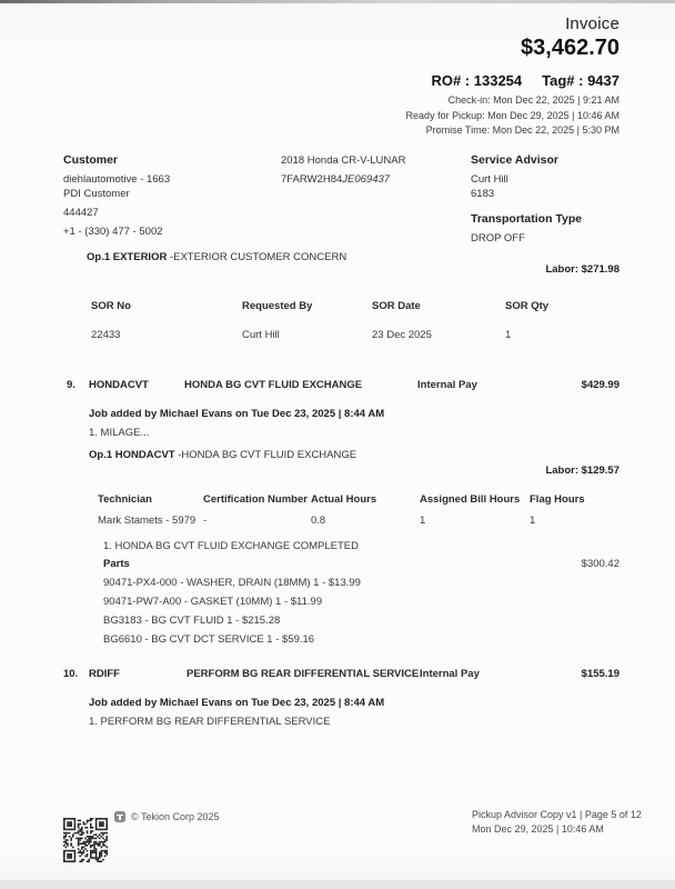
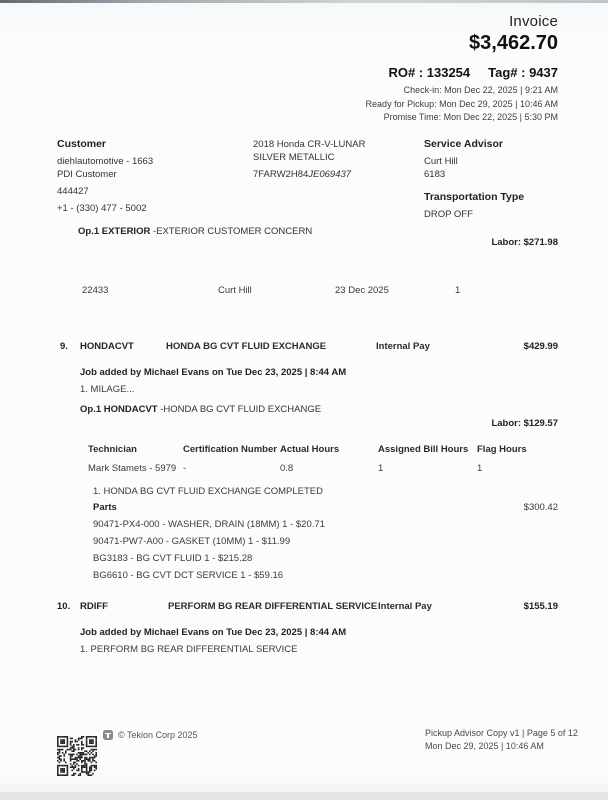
  Invoice
  $3,462.70
  RO# : 133254 Tag# : 9437
  Check-in: Mon Dec 22, 2025 | 9:21 AM
  Ready for Pickup: Mon Dec 29, 2025 | 10:46 AM
  Promise Time: Mon Dec 22, 2025 | 5:30 PM
  Customer
  diehlautomotive - 1663
  PDI Customer
  444427
  +1 - (330) 477 - 5002
  2018 Honda CR-V-LUNAR
+ SILVER METALLIC
  7FARW2H84JE069437
  Service Advisor
  Curt Hill
  6183
  Transportation Type
  DROP OFF
  Op.1 EXTERIOR -EXTERIOR CUSTOMER CONCERN
  Labor: $271.98
- SOR No
- Requested By
- SOR Date
- SOR Qty
  22433
  Curt Hill
  23 Dec 2025
  1
  9.
  HONDACVT
  HONDA BG CVT FLUID EXCHANGE
  Internal Pay
  $429.99
  Job added by Michael Evans on Tue Dec 23, 2025 | 8:44 AM
  1. MILAGE...
  Op.1 HONDACVT -HONDA BG CVT FLUID EXCHANGE
  Labor: $129.57
  Technician
  Certification Number
  Actual Hours
  Assigned Bill Hours
  Flag Hours
  Mark Stamets - 5979
  -
  0.8
  1
  1
  1. HONDA BG CVT FLUID EXCHANGE COMPLETED
  Parts
  $300.42
- 90471-PX4-000 - WASHER, DRAIN (18MM) 1 - $13.99
+ 90471-PX4-000 - WASHER, DRAIN (18MM) 1 - $20.71
  90471-PW7-A00 - GASKET (10MM) 1 - $11.99
  BG3183 - BG CVT FLUID 1 - $215.28
  BG6610 - BG CVT DCT SERVICE 1 - $59.16
  10.
  RDIFF
  PERFORM BG REAR DIFFERENTIAL SERVICE
  Internal Pay
  $155.19
  Job added by Michael Evans on Tue Dec 23, 2025 | 8:44 AM
  1. PERFORM BG REAR DIFFERENTIAL SERVICE
  © Tekion Corp 2025
  Pickup Advisor Copy v1 | Page 5 of 12
  Mon Dec 29, 2025 | 10:46 AM
